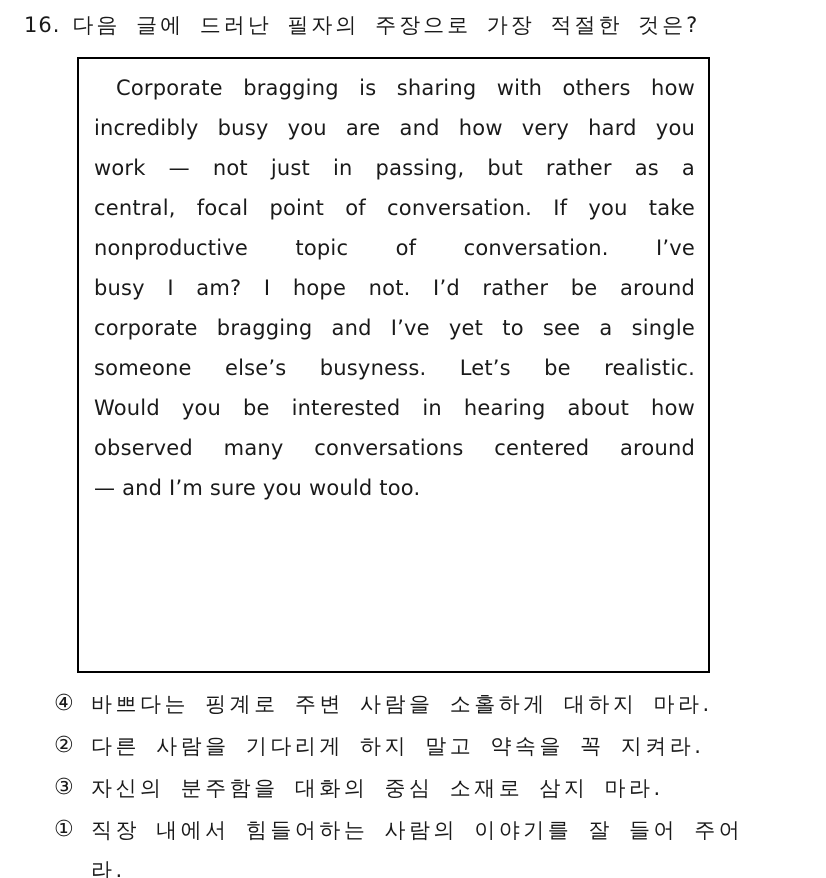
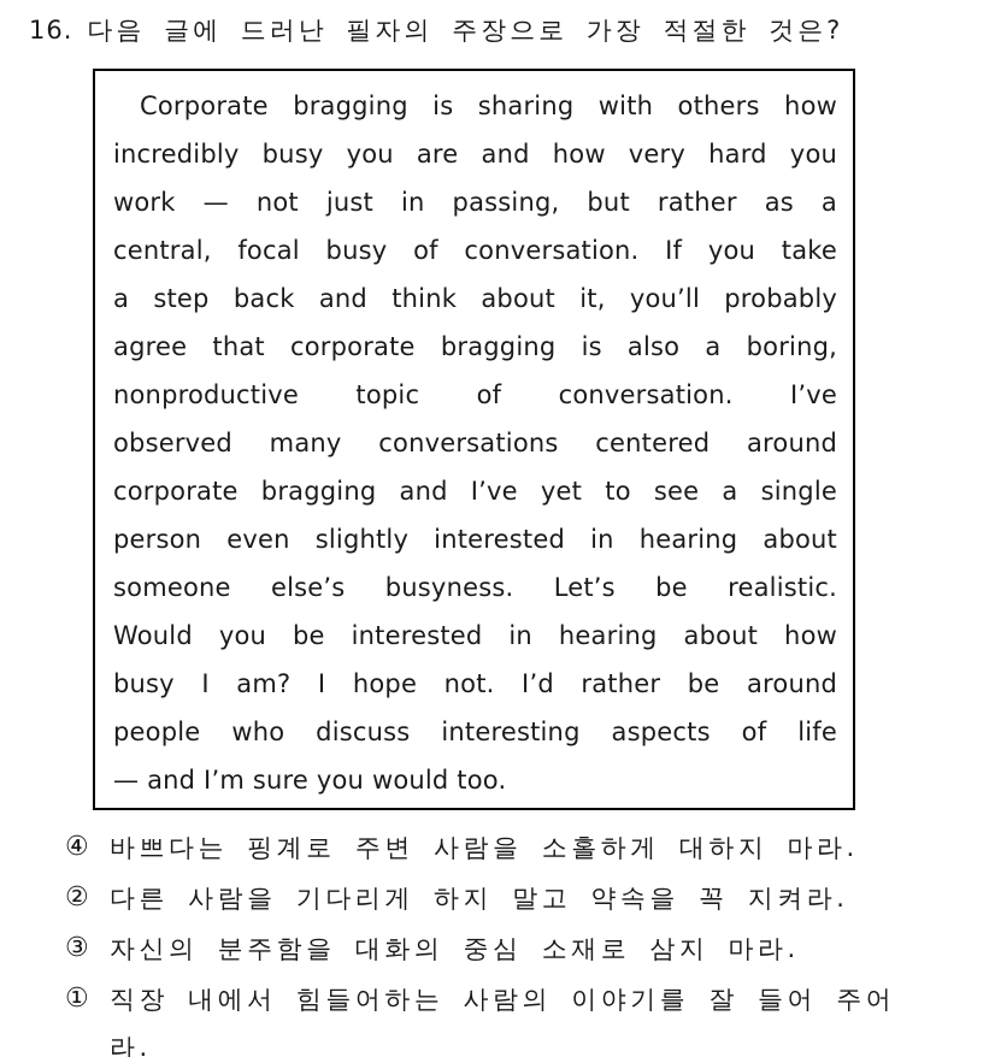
  16.
  다음 글에 드러난 필자의 주장으로 가장 적절한 것은?
  Corporate bragging is sharing with others how
  incredibly busy you are and how very hard you
  work — not just in passing, but rather as a
- central, focal point of conversation. If you take
+ central, focal busy of conversation. If you take
+ a step back and think about it, you’ll probably
+ agree that corporate bragging is also a boring,
  nonproductive topic of conversation. I’ve
- busy I am? I hope not. I’d rather be around
+ observed many conversations centered around
  corporate bragging and I’ve yet to see a single
+ person even slightly interested in hearing about
  someone else’s busyness. Let’s be realistic.
  Would you be interested in hearing about how
- observed many conversations centered around
+ busy I am? I hope not. I’d rather be around
+ people who discuss interesting aspects of life
  — and I’m sure you would too.
  ④
  바쁘다는 핑계로 주변 사람을 소홀하게 대하지 마라.
  ②
  다른 사람을 기다리게 하지 말고 약속을 꼭 지켜라.
  ③
  자신의 분주함을 대화의 중심 소재로 삼지 마라.
  ①
  직장 내에서 힘들어하는 사람의 이야기를 잘 들어 주어라.
